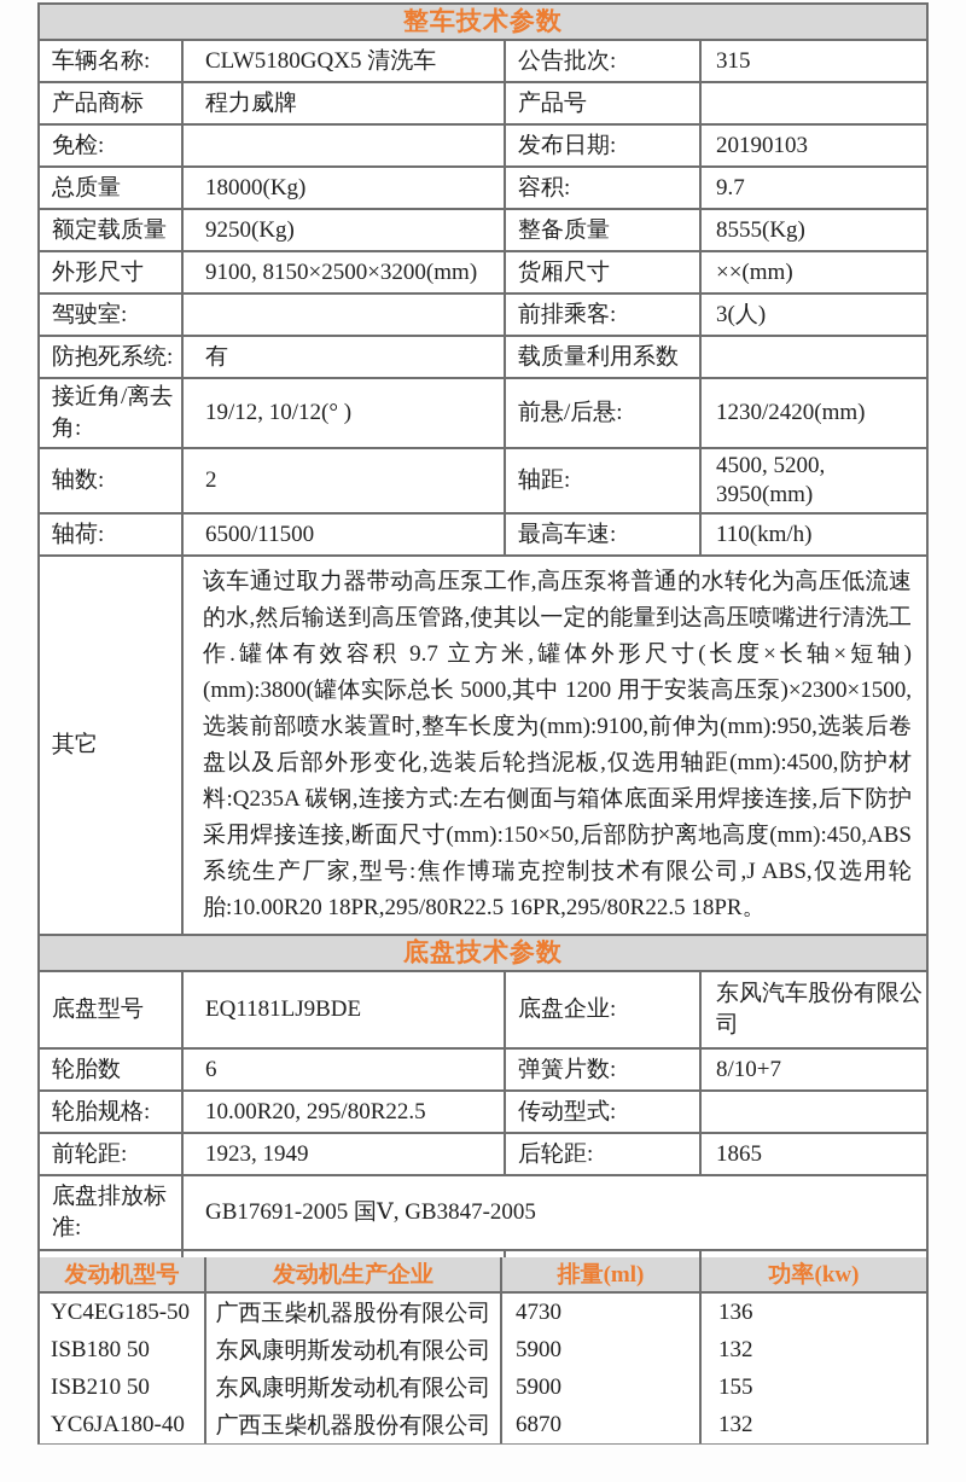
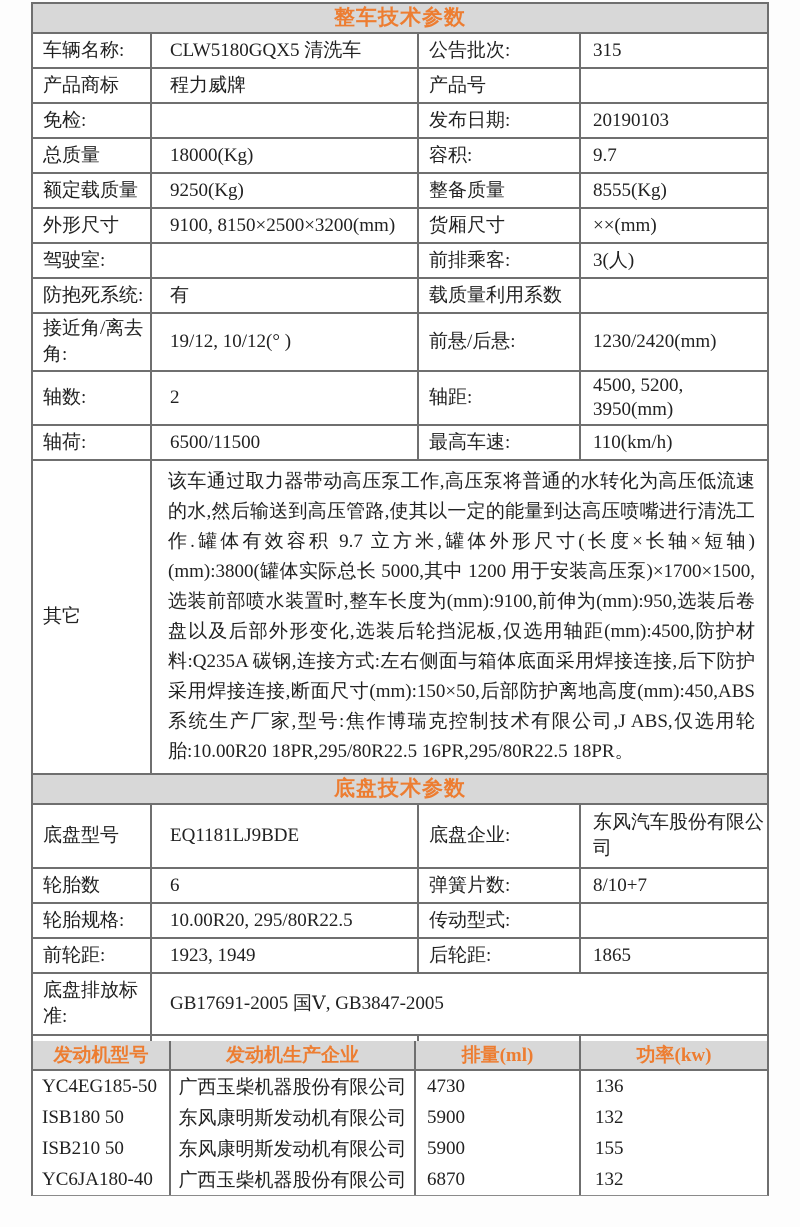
  整车技术参数
  车辆名称:
  CLW5180GQX5 清洗车
  公告批次:
  315
  产品商标
  程力威牌
  产品号
  免检:
  发布日期:
  20190103
  总质量
  18000(Kg)
  容积:
  9.7
  额定载质量
  9250(Kg)
  整备质量
  8555(Kg)
  外形尺寸
  9100, 8150×2500×3200(mm)
  货厢尺寸
  ××(mm)
  驾驶室:
  前排乘客:
  3(人)
  防抱死系统:
  有
  载质量利用系数
  接近角/离去角:
  19/12, 10/12(° )
  前悬/后悬:
  1230/2420(mm)
  轴数:
  2
  轴距:
  4500, 5200, 3950(mm)
  轴荷:
  6500/11500
  最高车速:
  110(km/h)
  其它
- 该车通过取力器带动高压泵工作,高压泵将普通的水转化为高压低流速的水,然后输送到高压管路,使其以一定的能量到达高压喷嘴进行清洗工作.罐体有效容积 9.7 立方米,罐体外形尺寸(长度×长轴×短轴)(mm):3800(罐体实际总长 5000,其中 1200 用于安装高压泵)×2300×1500,选装前部喷水装置时,整车长度为(mm):9100,前伸为(mm):950,选装后卷盘以及后部外形变化,选装后轮挡泥板,仅选用轴距(mm):4500,防护材料:Q235A 碳钢,连接方式:左右侧面与箱体底面采用焊接连接,后下防护采用焊接连接,断面尺寸(mm):150×50,后部防护离地高度(mm):450,ABS 系统生产厂家,型号:焦作博瑞克控制技术有限公司,J ABS,仅选用轮胎:10.00R20 18PR,295/80R22.5 16PR,295/80R22.5 18PR。
+ 该车通过取力器带动高压泵工作,高压泵将普通的水转化为高压低流速的水,然后输送到高压管路,使其以一定的能量到达高压喷嘴进行清洗工作.罐体有效容积 9.7 立方米,罐体外形尺寸(长度×长轴×短轴)(mm):3800(罐体实际总长 5000,其中 1200 用于安装高压泵)×1700×1500,选装前部喷水装置时,整车长度为(mm):9100,前伸为(mm):950,选装后卷盘以及后部外形变化,选装后轮挡泥板,仅选用轴距(mm):4500,防护材料:Q235A 碳钢,连接方式:左右侧面与箱体底面采用焊接连接,后下防护采用焊接连接,断面尺寸(mm):150×50,后部防护离地高度(mm):450,ABS 系统生产厂家,型号:焦作博瑞克控制技术有限公司,J ABS,仅选用轮胎:10.00R20 18PR,295/80R22.5 16PR,295/80R22.5 18PR。
  底盘技术参数
  底盘型号
  EQ1181LJ9BDE
  底盘企业:
  东风汽车股份有限公司
  轮胎数
  6
  弹簧片数:
  8/10+7
  轮胎规格:
  10.00R20, 295/80R22.5
  传动型式:
  前轮距:
  1923, 1949
  后轮距:
  1865
  底盘排放标准:
  GB17691-2005 国Ⅴ, GB3847-2005
  发动机型号
  发动机生产企业
  排量(ml)
  功率(kw)
  YC4EG185-50
  广西玉柴机器股份有限公司
  4730
  136
  ISB180 50
  东风康明斯发动机有限公司
  5900
  132
  ISB210 50
  东风康明斯发动机有限公司
  5900
  155
  YC6JA180-40
  广西玉柴机器股份有限公司
  6870
  132
